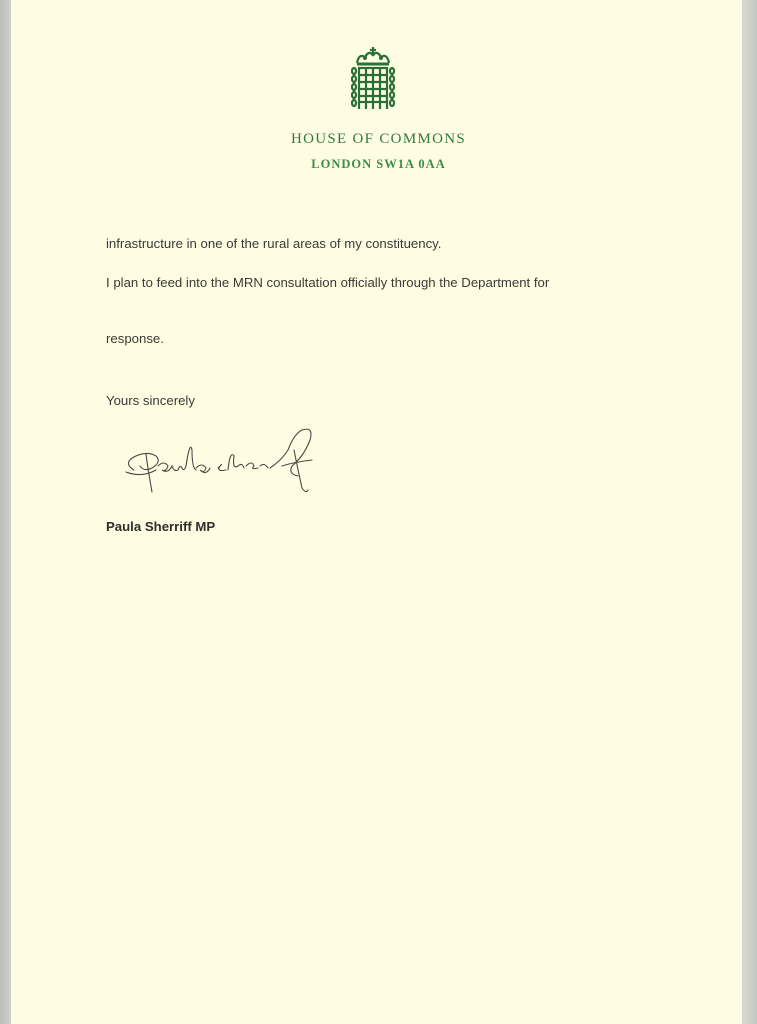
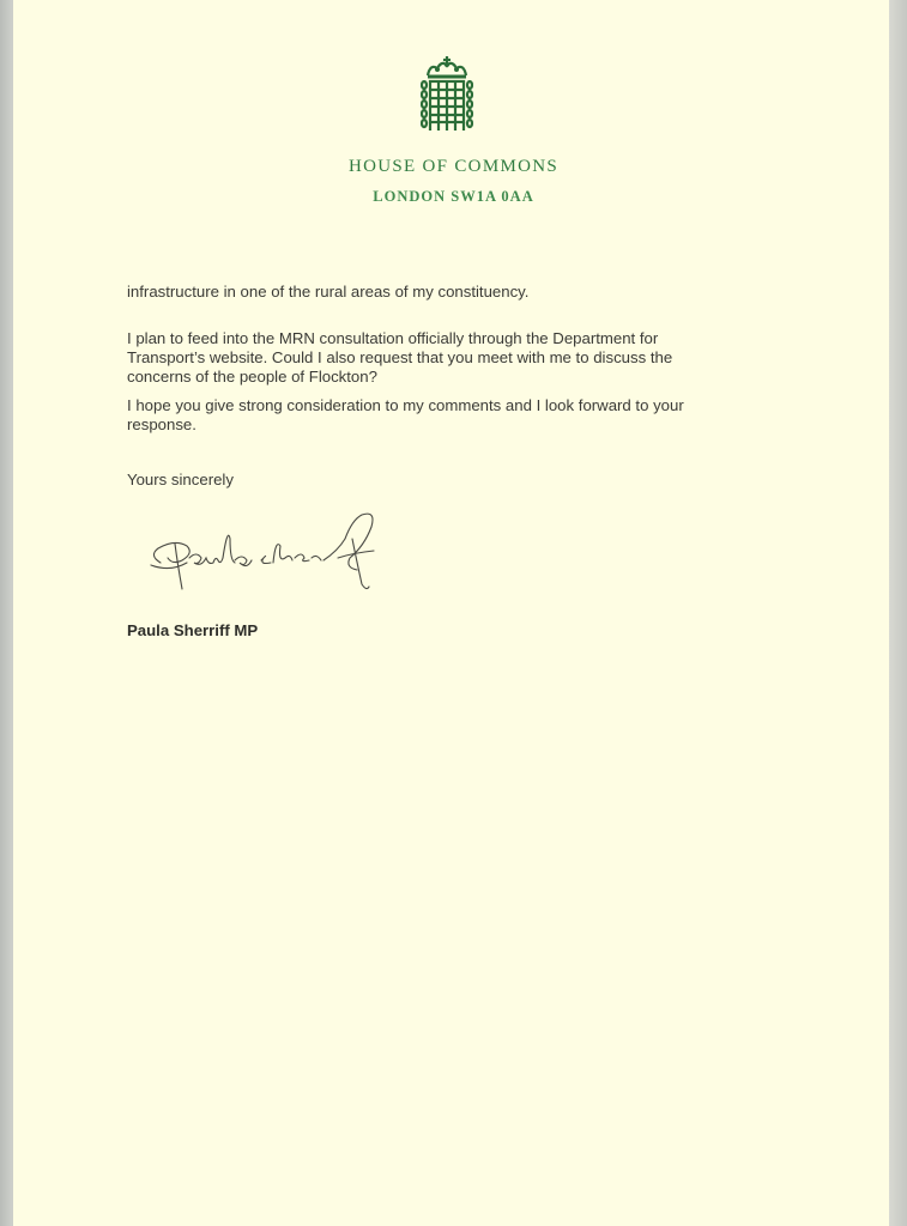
  HOUSE OF COMMONS
  LONDON SW1A 0AA
  infrastructure in one of the rural areas of my constituency.
  I plan to feed into the MRN consultation officially through the Department for
+ Transport’s website. Could I also request that you meet with me to discuss the
+ concerns of the people of Flockton?
+ I hope you give strong consideration to my comments and I look forward to your
  response.
  Yours sincerely
  Paula Sherriff MP
